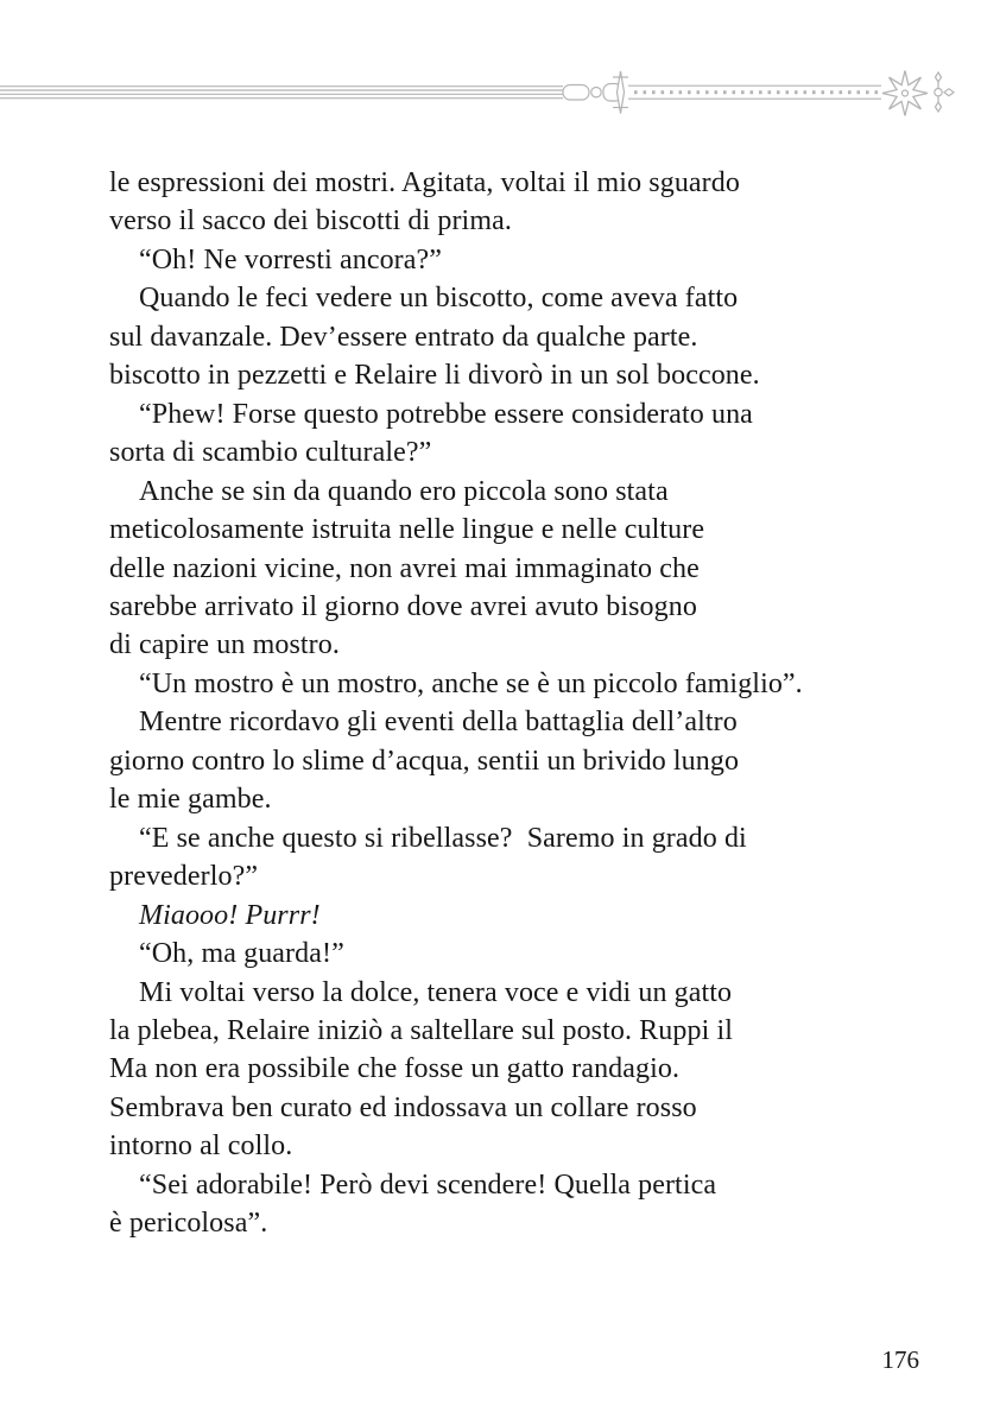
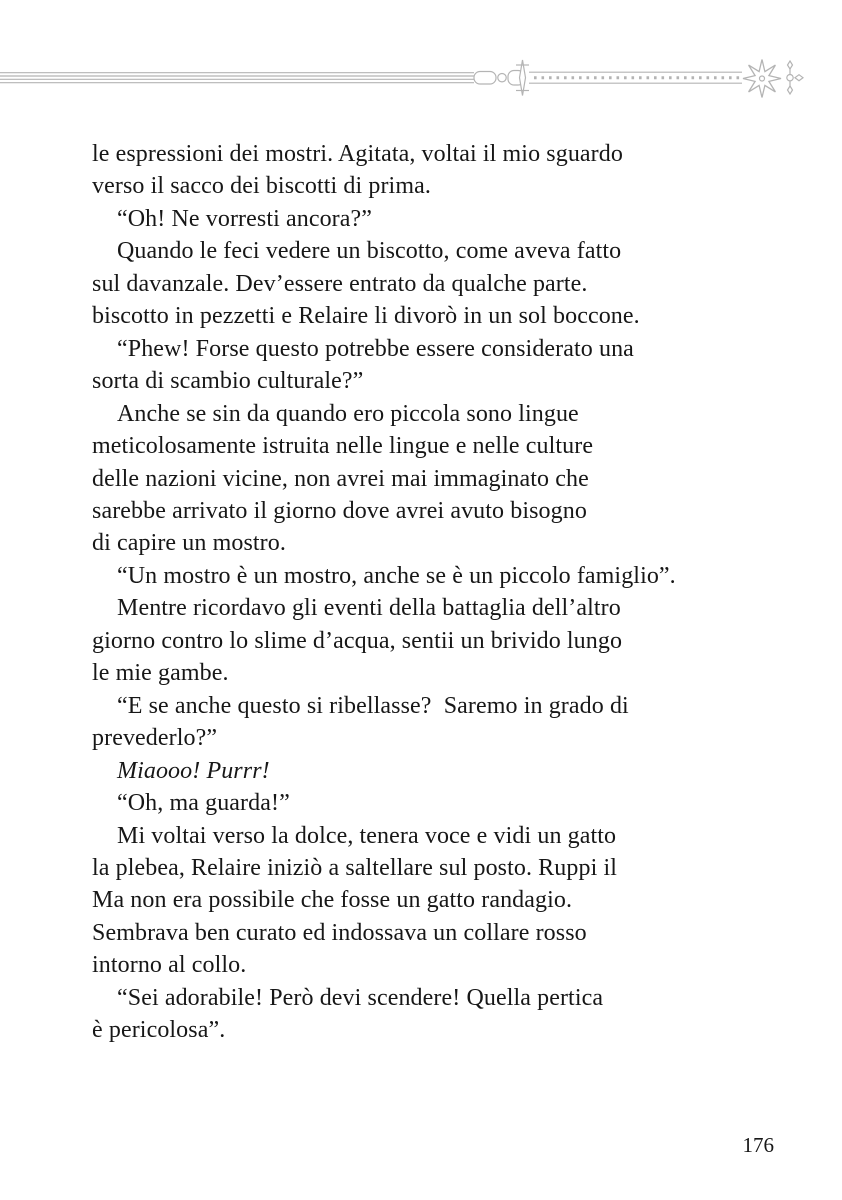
  le espressioni dei mostri. Agitata, voltai il mio sguardo
  verso il sacco dei biscotti di prima.
  “Oh! Ne vorresti ancora?”
  Quando le feci vedere un biscotto, come aveva fatto
  sul davanzale. Dev’essere entrato da qualche parte.
  biscotto in pezzetti e Relaire li divorò in un sol boccone.
  “Phew! Forse questo potrebbe essere considerato una
  sorta di scambio culturale?”
- Anche se sin da quando ero piccola sono stata
+ Anche se sin da quando ero piccola sono lingue
  meticolosamente istruita nelle lingue e nelle culture
  delle nazioni vicine, non avrei mai immaginato che
  sarebbe arrivato il giorno dove avrei avuto bisogno
  di capire un mostro.
  “Un mostro è un mostro, anche se è un piccolo famiglio”.
  Mentre ricordavo gli eventi della battaglia dell’altro
  giorno contro lo slime d’acqua, sentii un brivido lungo
  le mie gambe.
  “E se anche questo si ribellasse? Saremo in grado di
  prevederlo?”
  Miaooo! Purrr!
  “Oh, ma guarda!”
  Mi voltai verso la dolce, tenera voce e vidi un gatto
  la plebea, Relaire iniziò a saltellare sul posto. Ruppi il
  Ma non era possibile che fosse un gatto randagio.
  Sembrava ben curato ed indossava un collare rosso
  intorno al collo.
  “Sei adorabile! Però devi scendere! Quella pertica
  è pericolosa”.
  176
